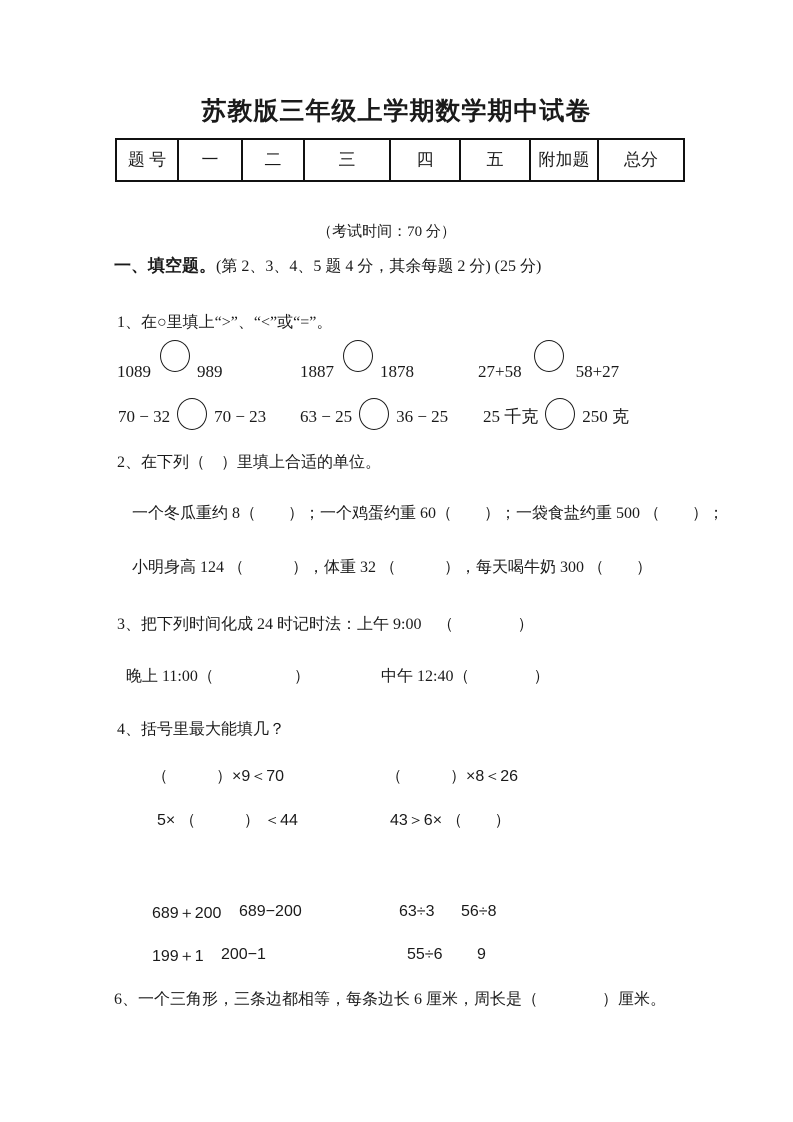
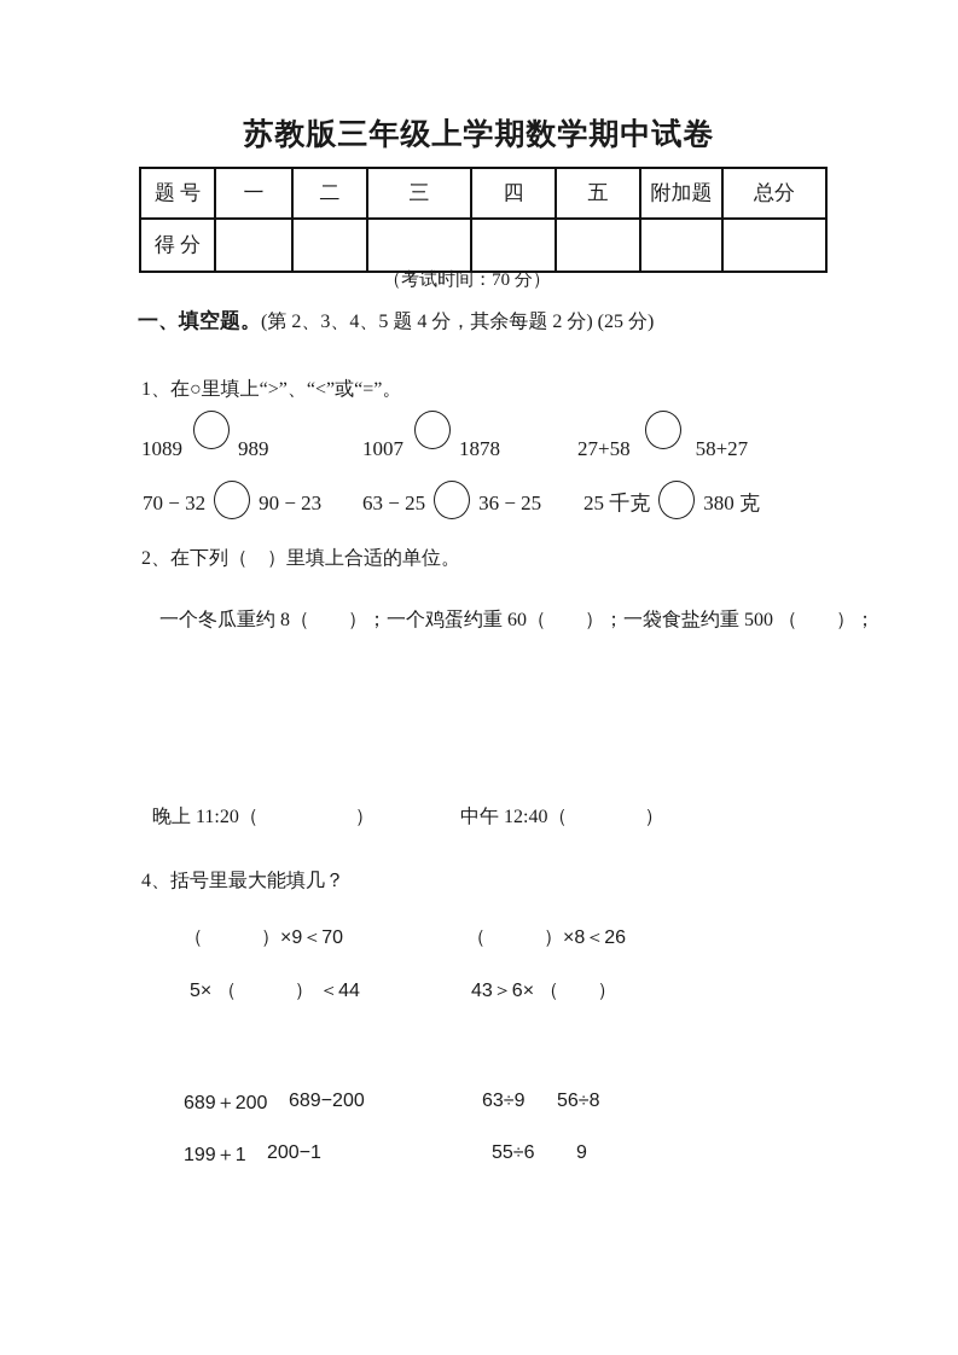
  苏教版三年级上学期数学期中试卷
  题 号	一	二	三	四	五	附加题	总分
+ 得 分
  （考试时间：70 分）
  一、填空题。(第 2、3、4、5 题 4 分，其余每题 2 分) (25 分)
  1、在○里填上“>”、“<”或“=”。
  1089 989
- 1887 1878
+ 1007 1878
  27+58 58+27
- 70 − 32 70 − 23
+ 70 − 32 90 − 23
  63 − 25 36 − 25
- 25 千克 250 克
+ 25 千克 380 克
  2、在下列（ ）里填上合适的单位。
  一个冬瓜重约 8（ ）；一个鸡蛋约重 60（ ）；一袋食盐约重 500 （ ）；
- 小明身高 124 （ ），体重 32 （ ），每天喝牛奶 300 （ ）
- 3、把下列时间化成 24 时记时法：上午 9:00 （ ）
- 晚上 11:00（ ）
+ 晚上 11:20（ ）
  中午 12:40（ ）
  4、括号里最大能填几？
  （ ）×9＜70
  （ ）×8＜26
  5× （ ） ＜44
  43＞6× （ ）
  689＋200
  689−200
- 63÷3
+ 63÷9
  56÷8
  199＋1
  200−1
  55÷6
  9
- 6、一个三角形，三条边都相等，每条边长 6 厘米，周长是（ ）厘米。
